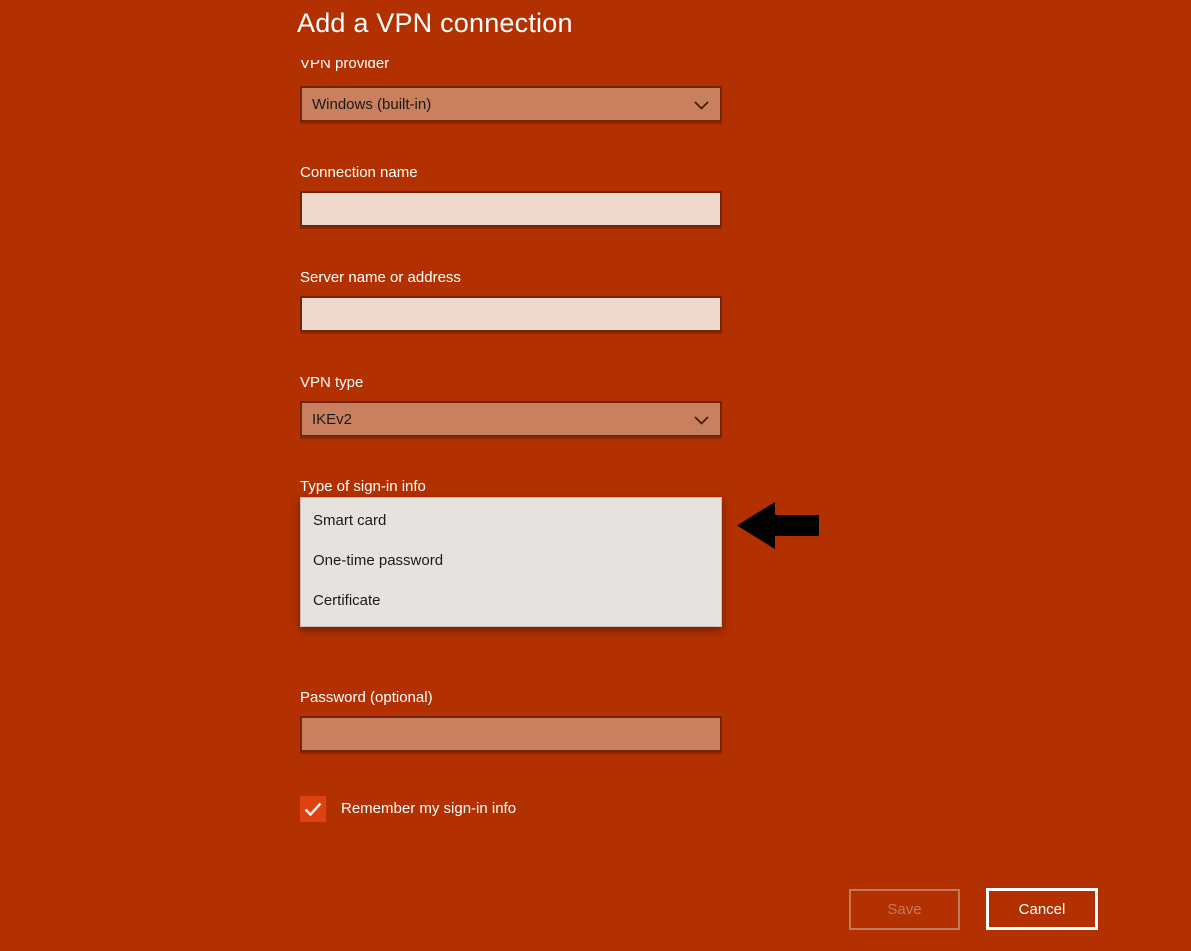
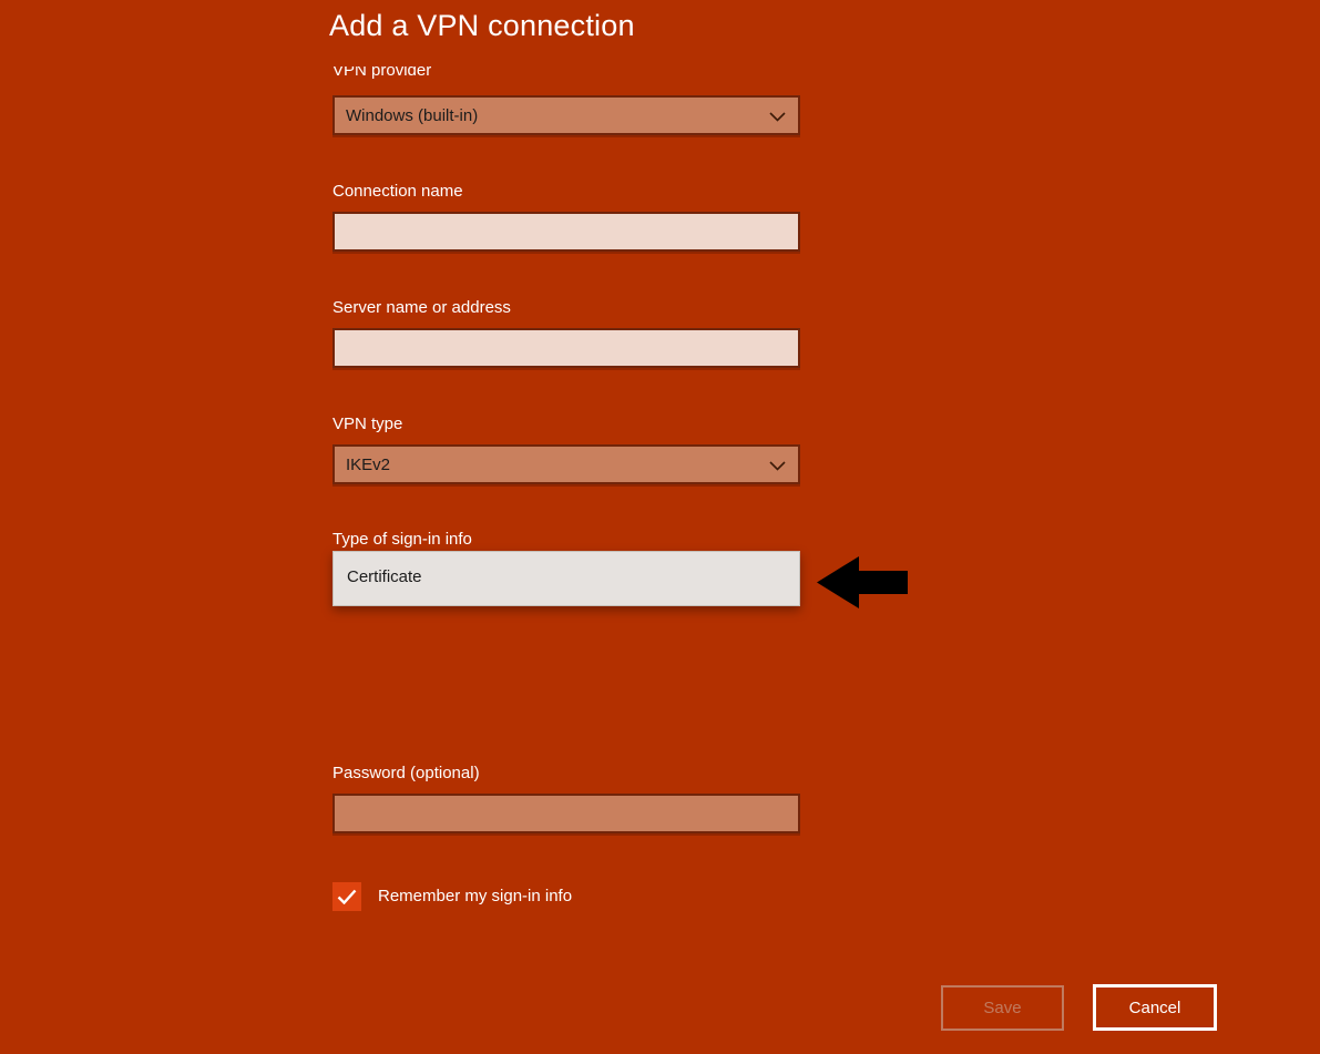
  Add a VPN connection
  VPN provider
  Windows (built-in)
  Connection name
  Server name or address
  VPN type
  IKEv2
  Type of sign-in info
- Smart card
- One-time password
  Certificate
  Password (optional)
  Remember my sign-in info
  Save
  Cancel
